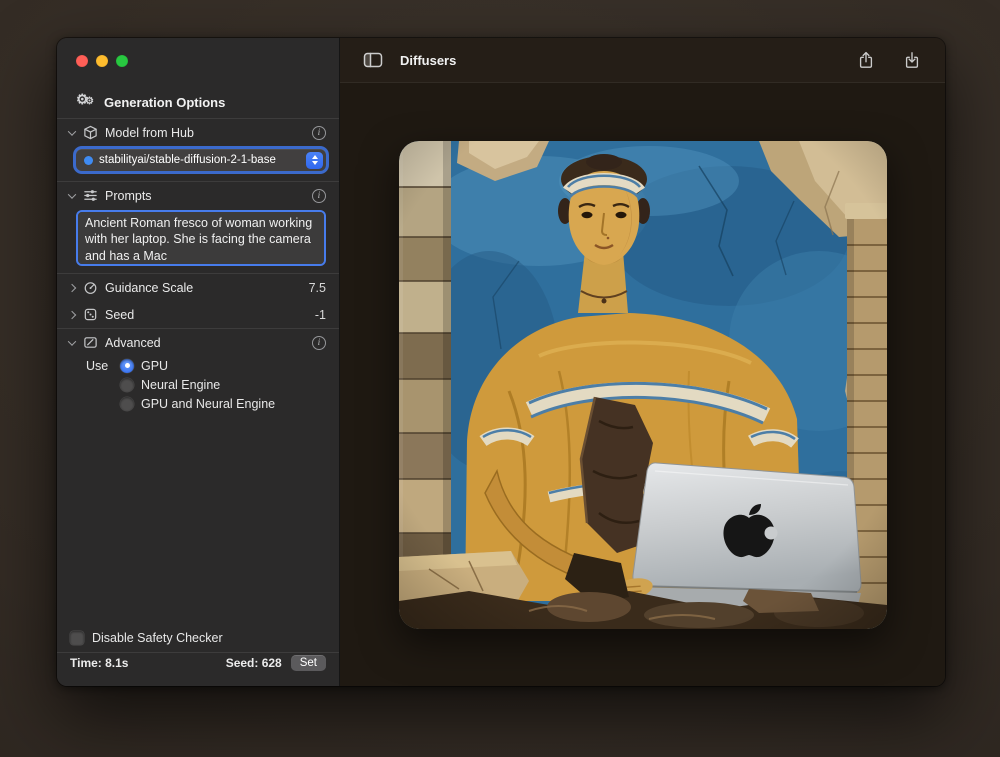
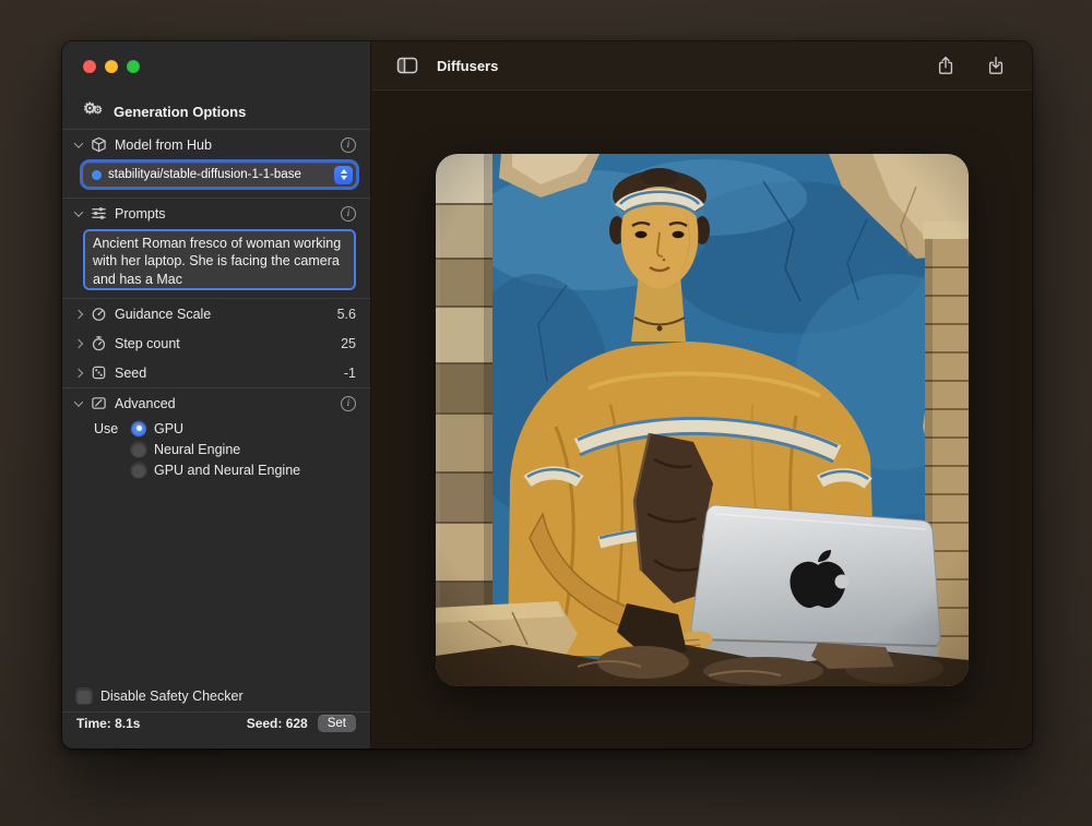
  ⚙
  ⚙
  Generation Options
  Model from Hub
  i
- stabilityai/stable-diffusion-2-1-base
+ stabilityai/stable-diffusion-1-1-base
  Prompts
  i
  Guidance Scale
- 7.5
+ 5.6
+ Step count
+ 25
  Seed
  -1
  Advanced
  i
  Use
  GPU
  Neural Engine
  GPU and Neural Engine
  Disable Safety Checker
  Time: 8.1s
  Seed: 628
  Set
  Diffusers
